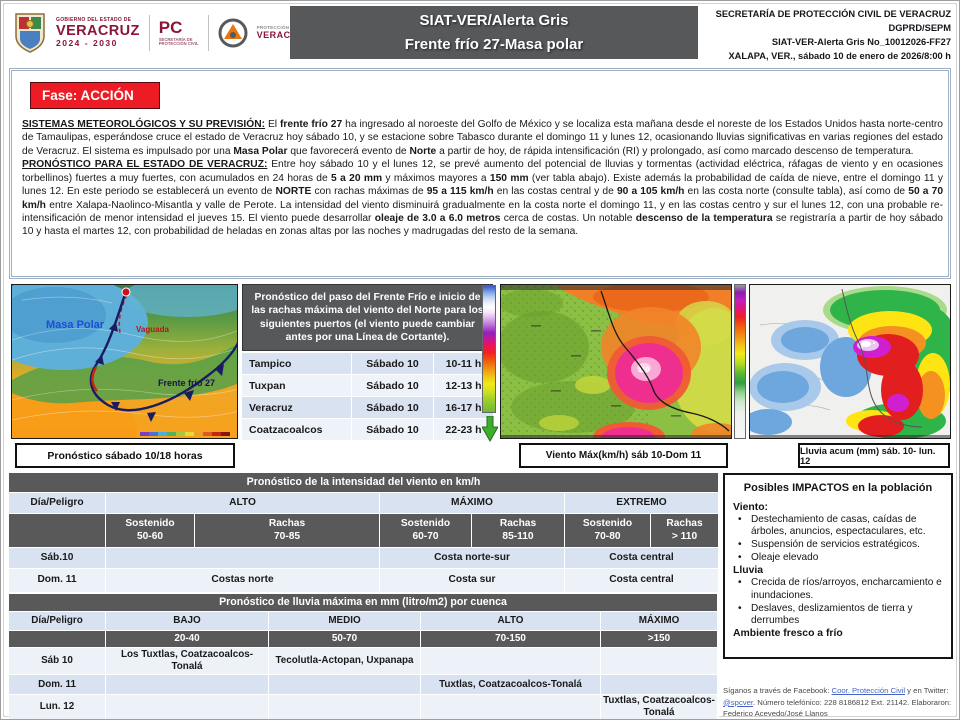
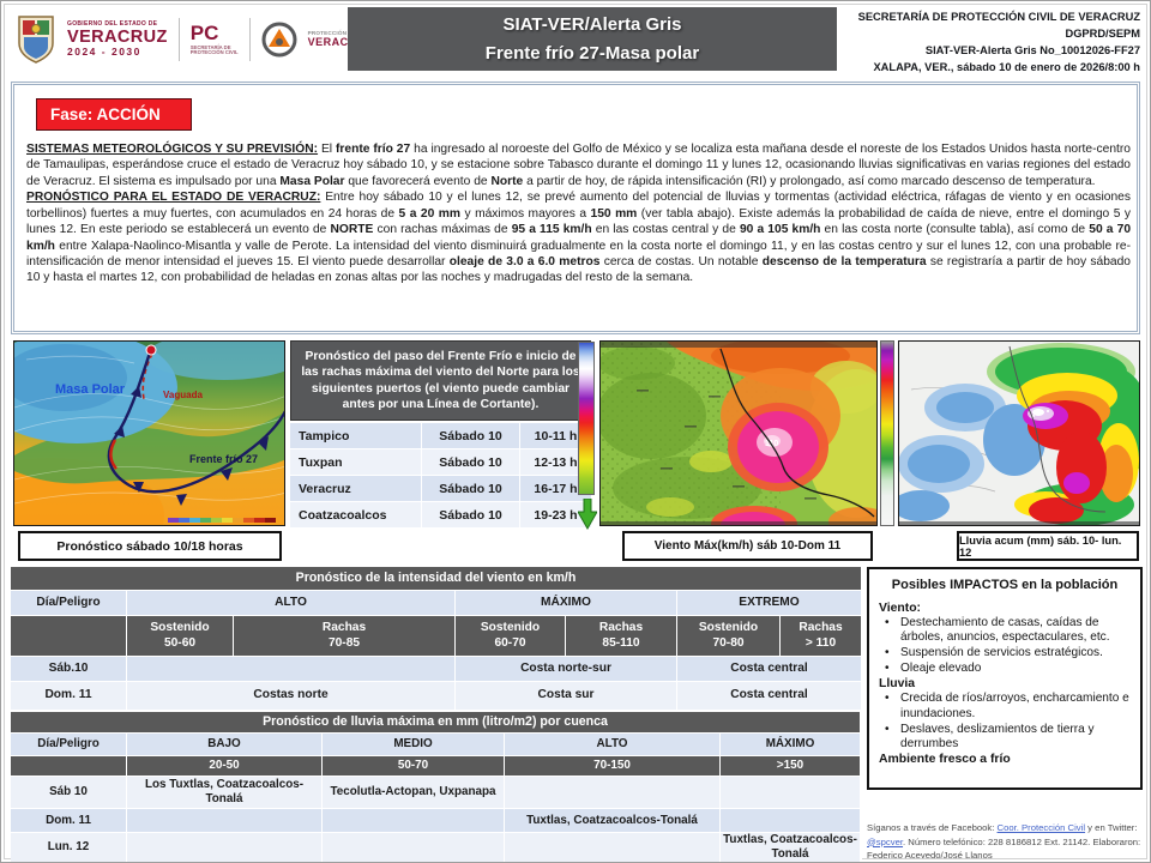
  VERACRUZ
  2024 - 2030
  PC
  SIAT-VER/Alerta Gris
  Frente frío 27-Masa polar
  SECRETARÍA DE PROTECCIÓN CIVIL DE VERACRUZ
  DGPRD/SEPM
  SIAT-VER-Alerta Gris No_10012026-FF27
  XALAPA, VER., sábado 10 de enero de 2026/8:00 h
  Fase: ACCIÓN
  SISTEMAS METEOROLÓGICOS Y SU PREVISIÓN: El frente frío 27 ha ingresado al noroeste del Golfo de México y se localiza esta mañana desde el noreste de los Estados Unidos hasta norte-centro de Tamaulipas, esperándose cruce el estado de Veracruz hoy sábado 10, y se estacione sobre Tabasco durante el domingo 11 y lunes 12, ocasionando lluvias significativas en varias regiones del estado de Veracruz. El sistema es impulsado por una Masa Polar que favorecerá evento de Norte a partir de hoy, de rápida intensificación (RI) y prolongado, así como marcado descenso de temperatura.
- PRONÓSTICO PARA EL ESTADO DE VERACRUZ: Entre hoy sábado 10 y el lunes 12, se prevé aumento del potencial de lluvias y tormentas (actividad eléctrica, ráfagas de viento y en ocasiones torbellinos) fuertes a muy fuertes, con acumulados en 24 horas de 5 a 20 mm y máximos mayores a 150 mm (ver tabla abajo). Existe además la probabilidad de caída de nieve, entre el domingo 11 y lunes 12. En este periodo se establecerá un evento de NORTE con rachas máximas de 95 a 115 km/h en las costas central y de 90 a 105 km/h en las costa norte (consulte tabla), así como de 50 a 70 km/h entre Xalapa-Naolinco-Misantla y valle de Perote. La intensidad del viento disminuirá gradualmente en la costa norte el domingo 11, y en las costas centro y sur el lunes 12, con una probable re-intensificación de menor intensidad el jueves 15. El viento puede desarrollar oleaje de 3.0 a 6.0 metros cerca de costas. Un notable descenso de la temperatura se registraría a partir de hoy sábado 10 y hasta el martes 12, con probabilidad de heladas en zonas altas por las noches y madrugadas del resto de la semana.
+ PRONÓSTICO PARA EL ESTADO DE VERACRUZ: Entre hoy sábado 10 y el lunes 12, se prevé aumento del potencial de lluvias y tormentas (actividad eléctrica, ráfagas de viento y en ocasiones torbellinos) fuertes a muy fuertes, con acumulados en 24 horas de 5 a 20 mm y máximos mayores a 150 mm (ver tabla abajo). Existe además la probabilidad de caída de nieve, entre el domingo 5 y lunes 12. En este periodo se establecerá un evento de NORTE con rachas máximas de 95 a 115 km/h en las costas central y de 90 a 105 km/h en las costa norte (consulte tabla), así como de 50 a 70 km/h entre Xalapa-Naolinco-Misantla y valle de Perote. La intensidad del viento disminuirá gradualmente en la costa norte el domingo 11, y en las costas centro y sur el lunes 12, con una probable re-intensificación de menor intensidad el jueves 15. El viento puede desarrollar oleaje de 3.0 a 6.0 metros cerca de costas. Un notable descenso de la temperatura se registraría a partir de hoy sábado 10 y hasta el martes 12, con probabilidad de heladas en zonas altas por las noches y madrugadas del resto de la semana.
  Masa Polar
  Vaguada
  Frente frío 27
  Pronóstico del paso del Frente Frío e inicio de las rachas máxima del viento del Norte para los siguientes puertos (el viento puede cambiar antes por una Línea de Cortante).
  Tampico
  Sábado 10
  10-11 h
  Tuxpan
  Sábado 10
  12-13 h
  Veracruz
  Sábado 10
  16-17 h
  Coatzacoalcos
  Sábado 10
- 22-23 h
+ 19-23 h
  Pronóstico sábado 10/18 horas
  Viento Máx(km/h) sáb 10-Dom 11
  Lluvia acum (mm) sáb. 10- lun. 12
  Pronóstico de la intensidad del viento en km/h
  Día/Peligro
  ALTO
  MÁXIMO
  EXTREMO
  Sostenido
  50-60
  Rachas
  70-85
  Sostenido
  60-70
  Rachas
  85-110
  Sostenido
  70-80
  Rachas
  > 110
  Sáb.10
  Costa norte-sur
  Costa central
  Dom. 11
  Costas norte
  Costa sur
  Costa central
  Pronóstico de lluvia máxima en mm (litro/m2) por cuenca
  Día/Peligro
  BAJO
  MEDIO
  ALTO
  MÁXIMO
- 20-40
+ 20-50
  50-70
  70-150
  >150
  Sáb 10
  Los Tuxtlas, Coatzacoalcos-Tonalá
  Tecolutla-Actopan, Uxpanapa
  Dom. 11
  Tuxtlas, Coatzacoalcos-Tonalá
  Lun. 12
  Tuxtlas, Coatzacoalcos-Tonalá
  Posibles IMPACTOS en la población
  Viento:
  •
  Destechamiento de casas, caídas de árboles, anuncios, espectaculares, etc.
  •
  Suspensión de servicios estratégicos.
  •
  Oleaje elevado
  Lluvia
  •
  Crecida de ríos/arroyos, encharcamiento e inundaciones.
  •
  Deslaves, deslizamientos de tierra y derrumbes
  Ambiente fresco a frío
  Síganos a través de Facebook: Coor. Protección Civil y en Twitter: @spcver. Número telefónico: 228 8186812 Ext. 21142. Elaboraron: Federico Acevedo/José Llanos
